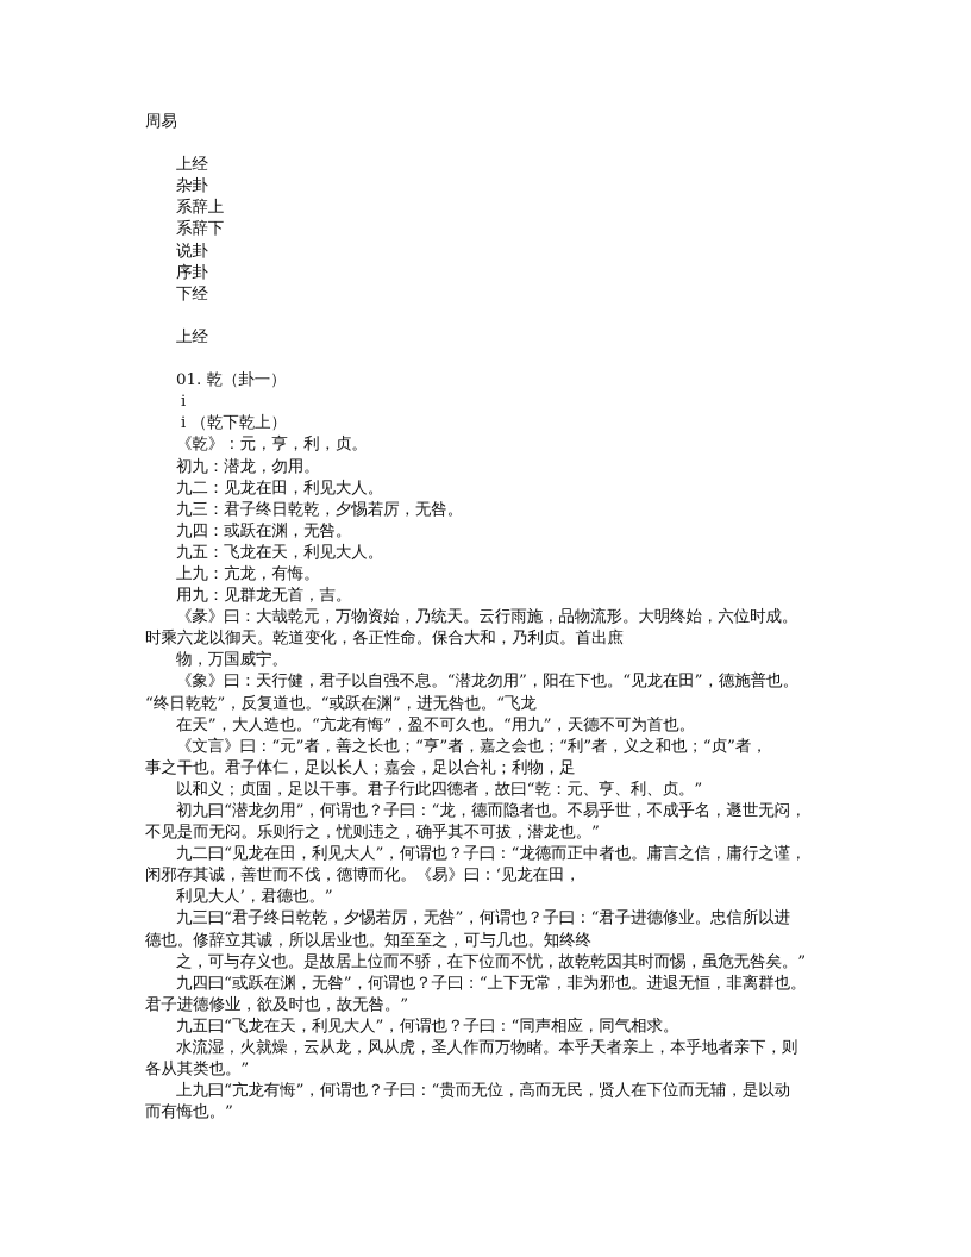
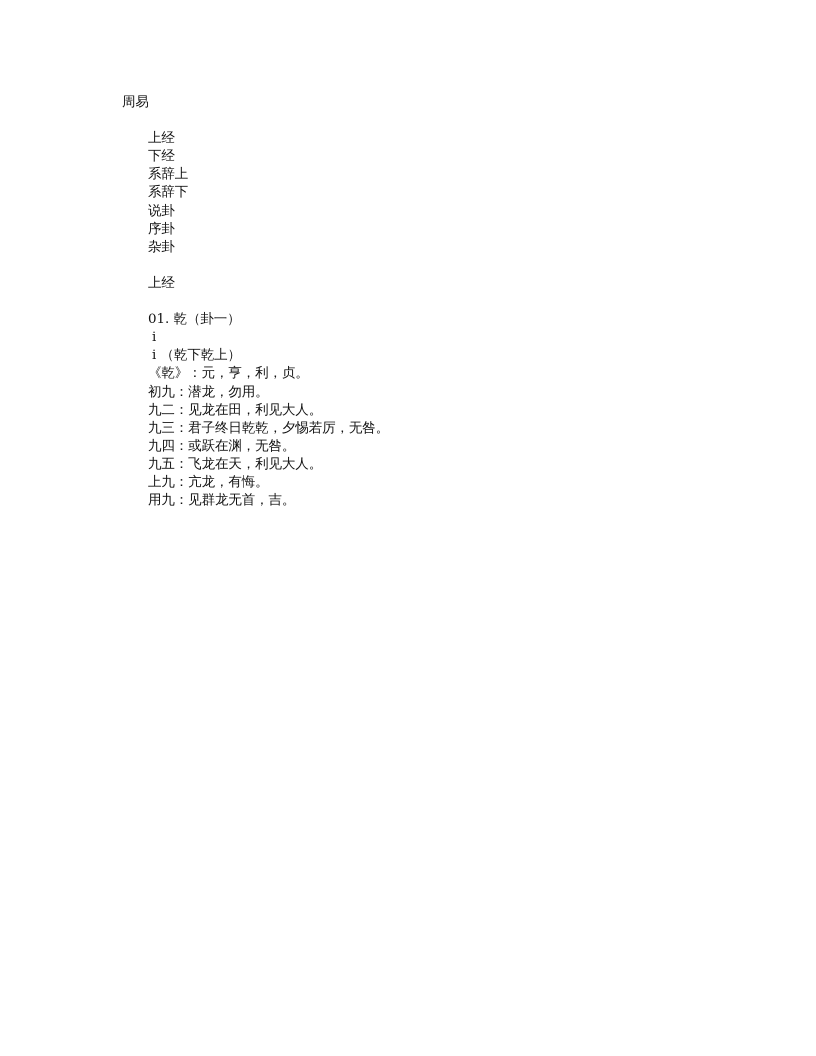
  周易
  上经
- 杂卦
+ 下经
  系辞上
  系辞下
  说卦
  序卦
- 下经
+ 杂卦
  上经
  01. 乾（卦一）
  i
  i （乾下乾上）
  《乾》：元，亨，利，贞。
  初九：潜龙，勿用。
  九二：见龙在田，利见大人。
  九三：君子终日乾乾，夕惕若厉，无咎。
  九四：或跃在渊，无咎。
  九五：飞龙在天，利见大人。
  上九：亢龙，有悔。
  用九：见群龙无首，吉。
- 《彖》曰：大哉乾元，万物资始，乃统天。云行雨施，品物流形。大明终始，六位时成。
- 时乘六龙以御天。乾道变化，各正性命。保合大和，乃利贞。首出庶
- 物，万国威宁。
- 《象》曰：天行健，君子以自强不息。“潜龙勿用”，阳在下也。“见龙在田”，德施普也。
- “终日乾乾”，反复道也。“或跃在渊”，进无咎也。“飞龙
- 在天”，大人造也。“亢龙有悔”，盈不可久也。“用九”，天德不可为首也。
- 《文言》曰：“元”者，善之长也；“亨”者，嘉之会也；“利”者，义之和也；“贞”者，
- 事之干也。君子体仁，足以长人；嘉会，足以合礼；利物，足
- 以和义；贞固，足以干事。君子行此四德者，故曰“乾：元、亨、利、贞。”
- 初九曰“潜龙勿用”，何谓也？子曰：“龙，德而隐者也。不易乎世，不成乎名，遯世无闷，
- 不见是而无闷。乐则行之，忧则违之，确乎其不可拔，潜龙也。”
- 九二曰“见龙在田，利见大人”，何谓也？子曰：“龙德而正中者也。庸言之信，庸行之谨，
- 闲邪存其诚，善世而不伐，德博而化。《易》曰：‘见龙在田，
- 利见大人’，君德也。”
- 九三曰“君子终日乾乾，夕惕若厉，无咎”，何谓也？子曰：“君子进德修业。忠信所以进
- 德也。修辞立其诚，所以居业也。知至至之，可与几也。知终终
- 之，可与存义也。是故居上位而不骄，在下位而不忧，故乾乾因其时而惕，虽危无咎矣。”
- 九四曰“或跃在渊，无咎”，何谓也？子曰：“上下无常，非为邪也。进退无恒，非离群也。
- 君子进德修业，欲及时也，故无咎。”
- 九五曰“飞龙在天，利见大人”，何谓也？子曰：“同声相应，同气相求。
- 水流湿，火就燥，云从龙，风从虎，圣人作而万物睹。本乎天者亲上，本乎地者亲下，则
- 各从其类也。”
- 上九曰“亢龙有悔”，何谓也？子曰：“贵而无位，高而无民，贤人在下位而无辅，是以动
- 而有悔也。”
